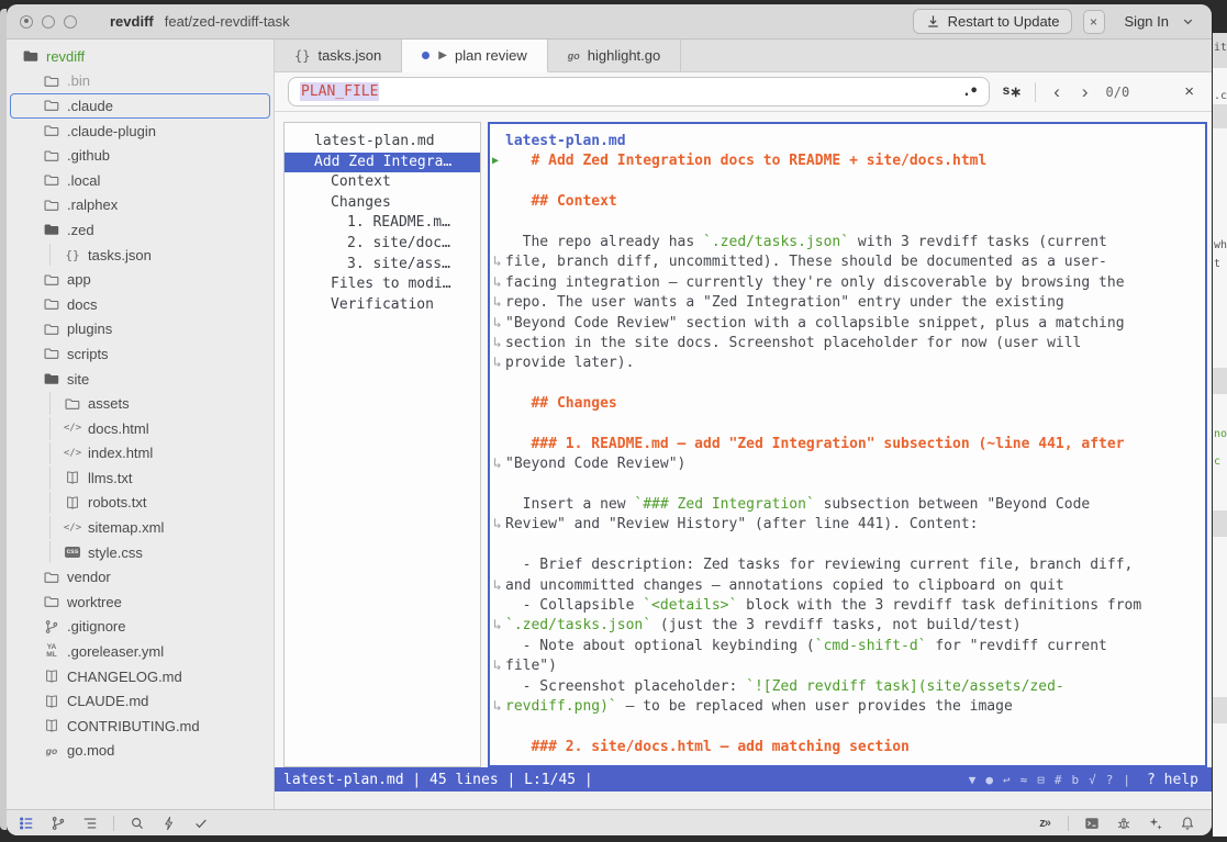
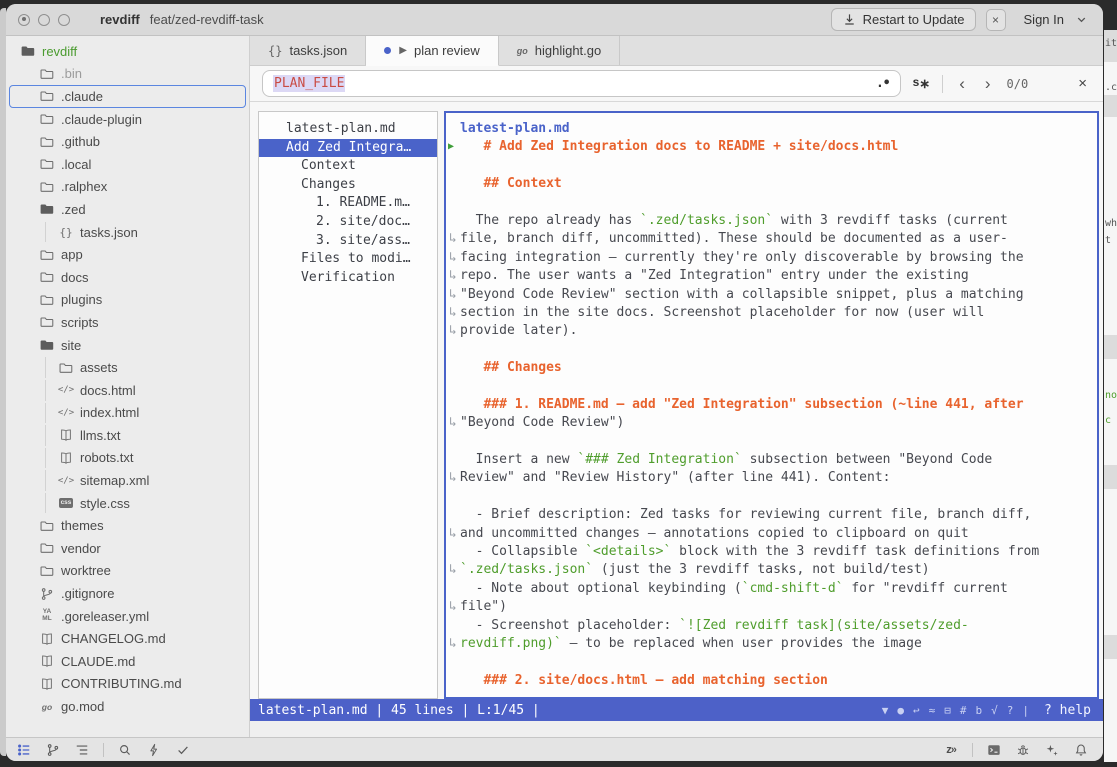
  revdiff
  feat/zed-revdiff-task
  Restart to Update
  ×
  Sign In
  revdiff
  .bin
  .claude
  .claude-plugin
  .github
  .local
  .ralphex
  .zed
  {}
  tasks.json
  app
  docs
  plugins
  scripts
  site
  assets
  </>
  docs.html
  </>
  index.html
  llms.txt
  robots.txt
  </>
  sitemap.xml
  style.css
+ themes
  vendor
  worktree
  .gitignore
  .goreleaser.yml
  CHANGELOG.md
  CLAUDE.md
  CONTRIBUTING.md
  go
  go.mod
  {}
  tasks.json
  ▶
  plan review
  go
  highlight.go
  PLAN_FILE
  .•
  s∗
  ‹
  ›
  0/0
  ×
  latest-plan.md
  Add Zed Integra…
  Context
  Changes
  1. README.m…
  2. site/doc…
  3. site/ass…
  Files to modi…
  Verification
  latest-plan.md
  ▶
  # Add Zed Integration docs to README + site/docs.html
  ## Context
  The repo already has `.zed/tasks.json` with 3 revdiff tasks (current
  ↳
  file, branch diff, uncommitted). These should be documented as a user-
  ↳
  facing integration — currently they're only discoverable by browsing the
  ↳
  repo. The user wants a "Zed Integration" entry under the existing
  ↳
  "Beyond Code Review" section with a collapsible snippet, plus a matching
  ↳
  section in the site docs. Screenshot placeholder for now (user will
  ↳
  provide later).
  ## Changes
  ### 1. README.md — add "Zed Integration" subsection (~line 441, after
  ↳
  "Beyond Code Review")
  Insert a new `### Zed Integration` subsection between "Beyond Code
  ↳
  Review" and "Review History" (after line 441). Content:
  - Brief description: Zed tasks for reviewing current file, branch diff,
  ↳
  and uncommitted changes — annotations copied to clipboard on quit
  - Collapsible `<details>` block with the 3 revdiff task definitions from
  ↳
  `.zed/tasks.json` (just the 3 revdiff tasks, not build/test)
  - Note about optional keybinding (`cmd-shift-d` for "revdiff current
  ↳
  file")
  - Screenshot placeholder: `![Zed revdiff task](site/assets/zed-
  ↳
  revdiff.png)` — to be replaced when user provides the image
  ### 2. site/docs.html — add matching section
  latest-plan.md | 45 lines | L:1/45 |
  ▼
  ●
  ↩
  ≈
  ⊟
  #
  b
  √
  ?
  |
  ? help
  z»
  .c
  wh
  t
  no
  c
